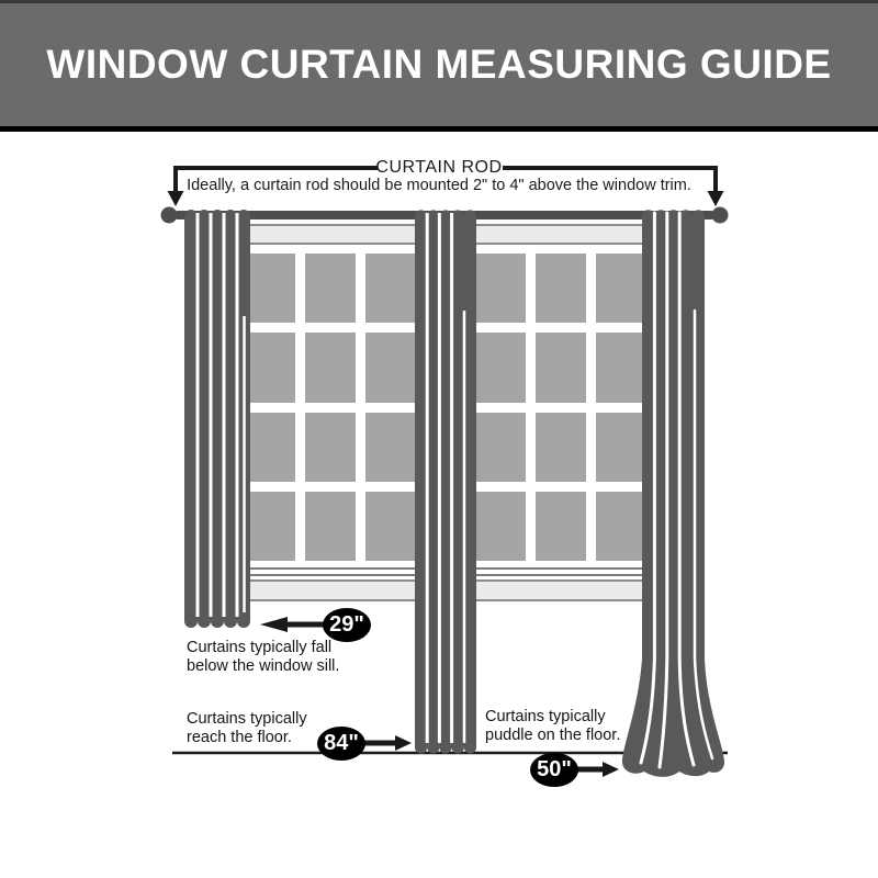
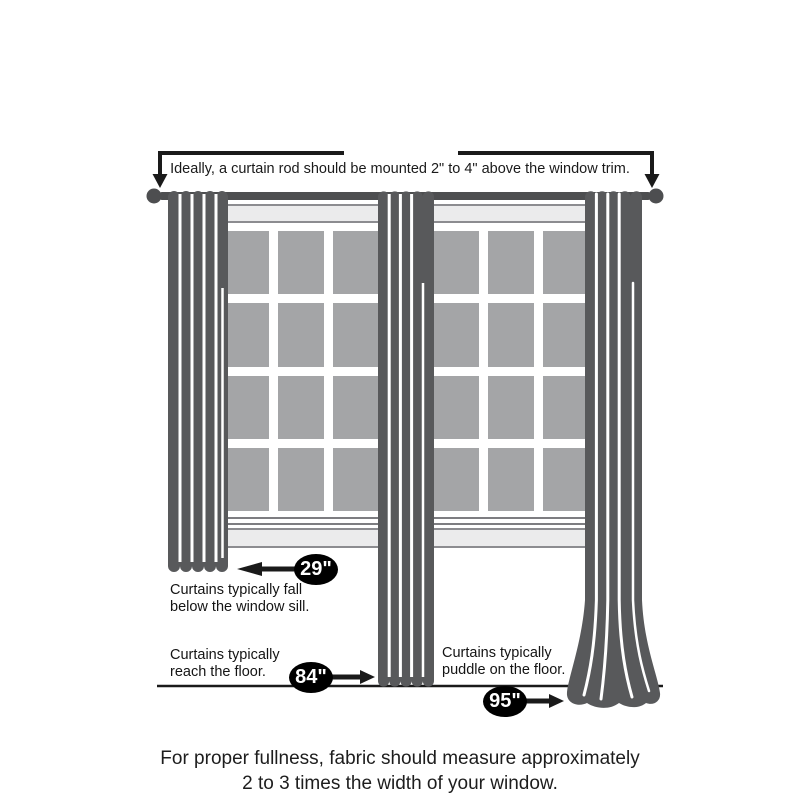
- WINDOW CURTAIN MEASURING GUIDE
- CURTAIN ROD
  Ideally, a curtain rod should be mounted 2" to 4" above the window trim.
  29"
  Curtains typically fall
  below the window sill.
  84"
  Curtains typically
  reach the floor.
- 50"
+ 95"
  Curtains typically
  puddle on the floor.
+ For proper fullness, fabric should measure approximately
+ 2 to 3 times the width of your window.
